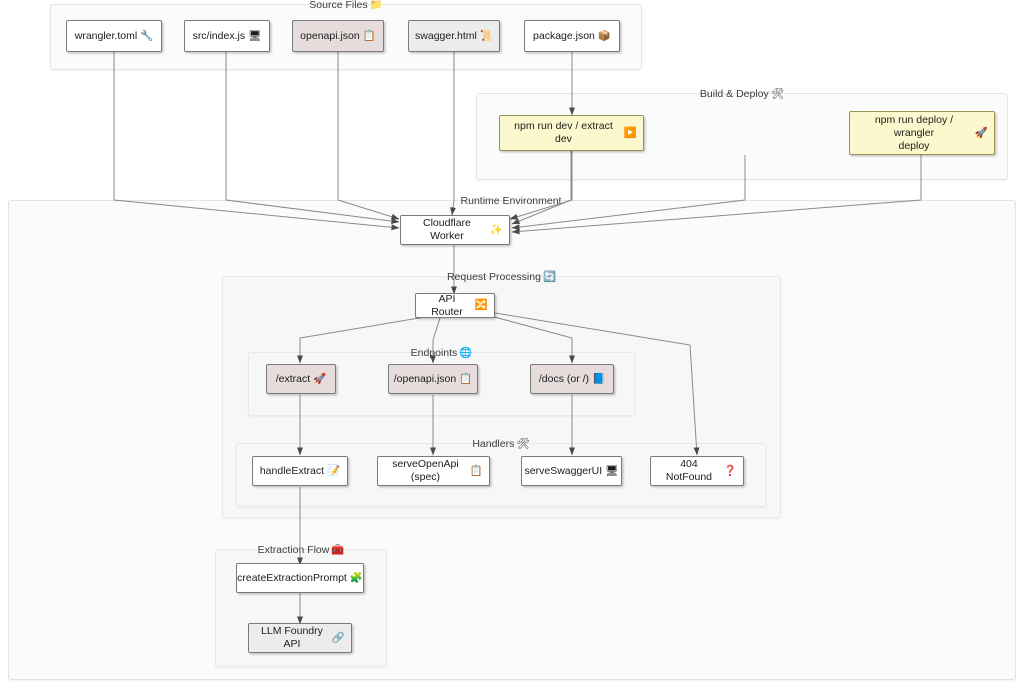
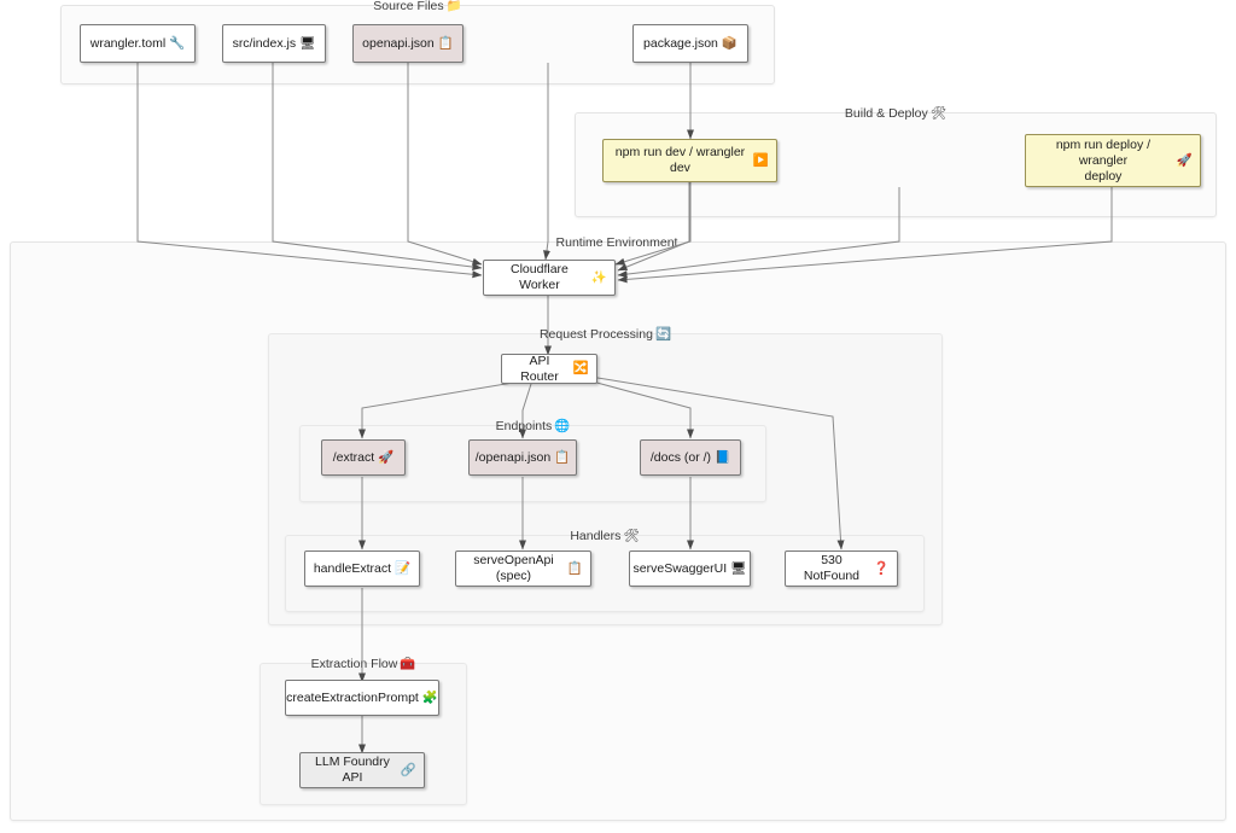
  Source Files 📁
  Build & Deploy 🛠
  Runtime Environment
  Request Processing 🔄
  Endpoints 🌐
  Handlers 🛠
  Extraction Flow 🧰
  wrangler.toml
  🔧
  src/index.js
  🖥
  openapi.json
  📋
- swagger.html
- 📜
  package.json
  📦
- npm run dev / extract dev
+ npm run dev / wrangler dev
  ▶️
  npm run deploy / wrangler
  deploy
  🚀
  Cloudflare Worker
  ✨
  API Router
  🔀
  /extract
  🚀
  /openapi.json
  📋
  /docs (or /)
  📘
  handleExtract
  📝
  serveOpenApi (spec)
  📋
  serveSwaggerUI
  🖥
- 404 NotFound
+ 530 NotFound
  ❓
  createExtractionPrompt
  🧩
  LLM Foundry API
  🔗
